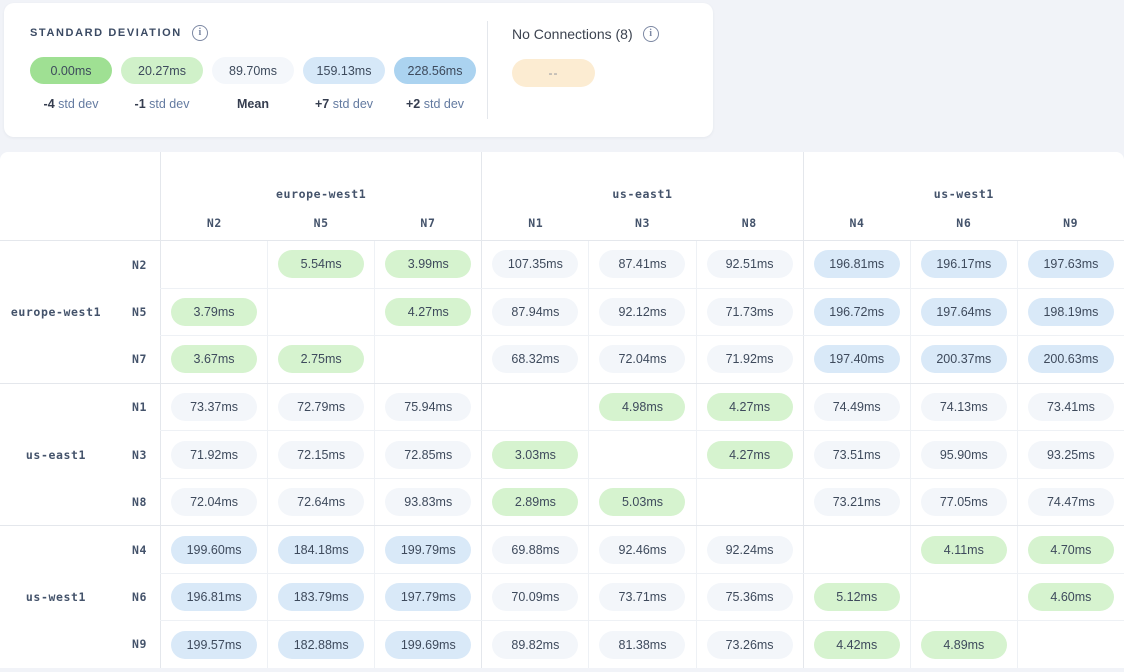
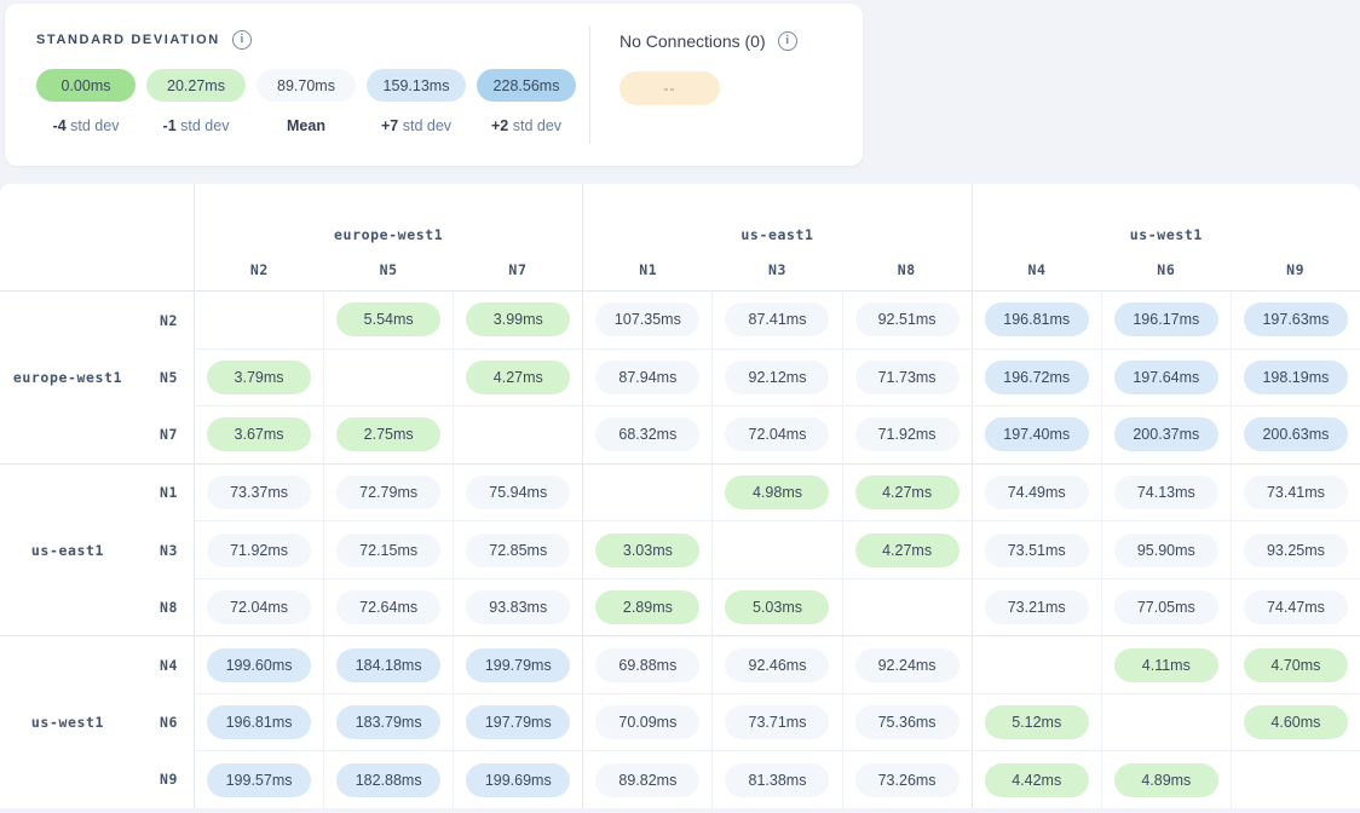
  STANDARD DEVIATION
  i
  0.00ms
  20.27ms
  89.70ms
  159.13ms
  228.56ms
  -4 std dev
  -1 std dev
  Mean
  +7 std dev
  +2 std dev
- No Connections (8)
+ No Connections (0)
  i
  --
  europe-west1
  N2
  N5
  N7
  us-east1
  N1
  N3
  N8
  us-west1
  N4
  N6
  N9
  europe-west1
  N2
  N5
  N7
  5.54ms
  3.99ms
  107.35ms
  87.41ms
  92.51ms
  196.81ms
  196.17ms
  197.63ms
  3.79ms
  4.27ms
  87.94ms
  92.12ms
  71.73ms
  196.72ms
  197.64ms
  198.19ms
  3.67ms
  2.75ms
  68.32ms
  72.04ms
  71.92ms
  197.40ms
  200.37ms
  200.63ms
  us-east1
  N1
  N3
  N8
  73.37ms
  72.79ms
  75.94ms
  4.98ms
  4.27ms
  74.49ms
  74.13ms
  73.41ms
  71.92ms
  72.15ms
  72.85ms
  3.03ms
  4.27ms
  73.51ms
  95.90ms
  93.25ms
  72.04ms
  72.64ms
  93.83ms
  2.89ms
  5.03ms
  73.21ms
  77.05ms
  74.47ms
  us-west1
  N4
  N6
  N9
  199.60ms
  184.18ms
  199.79ms
  69.88ms
  92.46ms
  92.24ms
  4.11ms
  4.70ms
  196.81ms
  183.79ms
  197.79ms
  70.09ms
  73.71ms
  75.36ms
  5.12ms
  4.60ms
  199.57ms
  182.88ms
  199.69ms
  89.82ms
  81.38ms
  73.26ms
  4.42ms
  4.89ms
